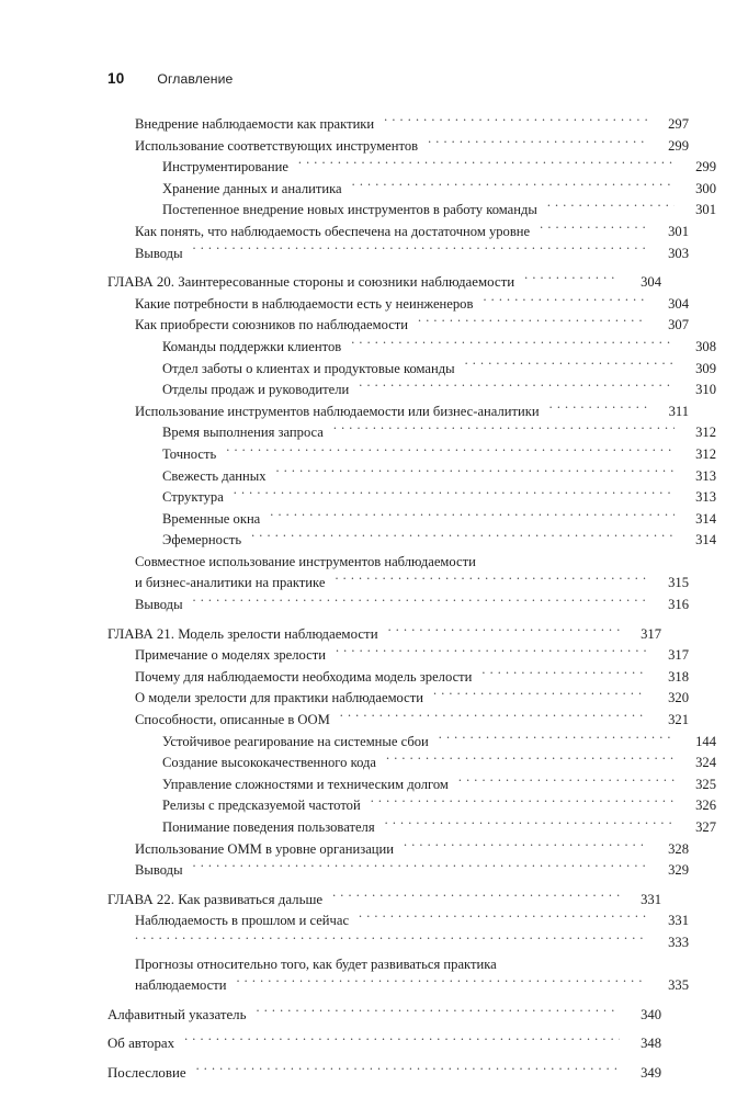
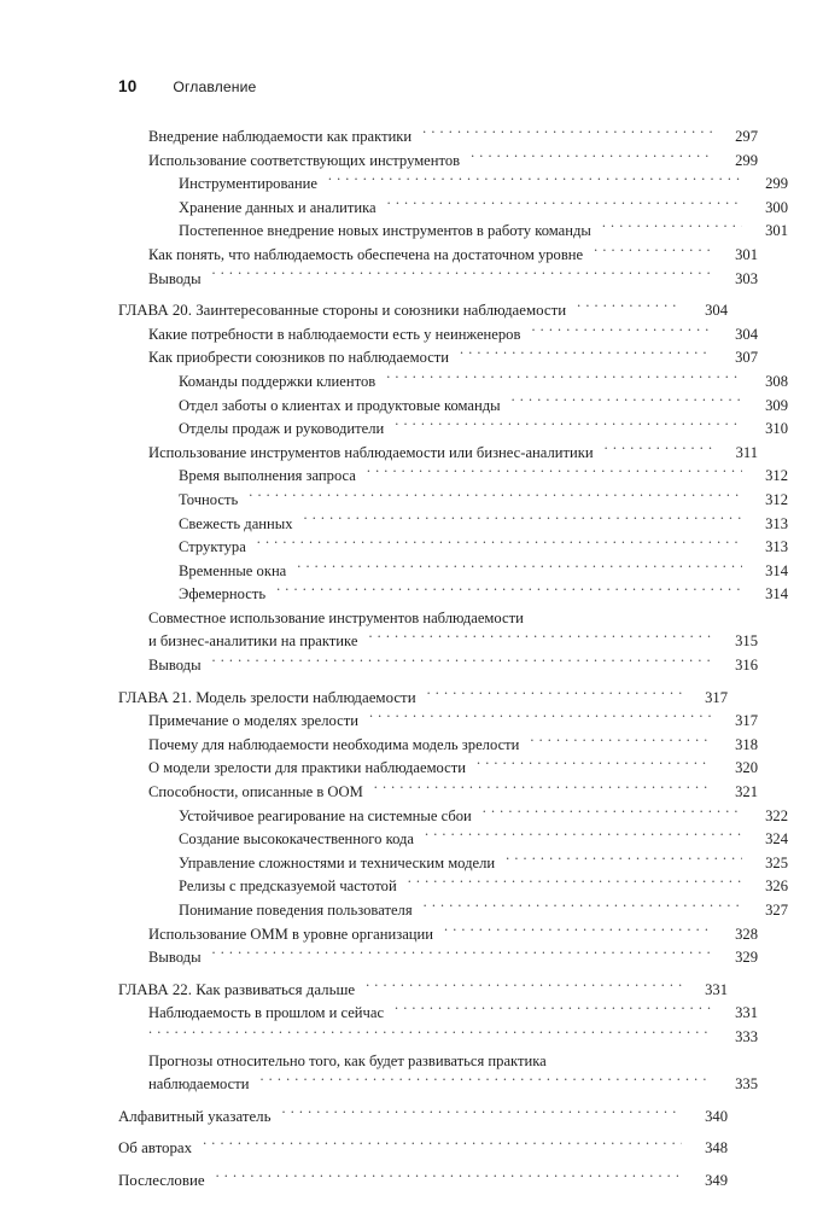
  10
  Оглавление
  Внедрение наблюдаемости как практики
  297
  Использование соответствующих инструментов
  299
  Инструментирование
  299
  Хранение данных и аналитика
  300
  Постепенное внедрение новых инструментов в работу команды
  301
  Как понять, что наблюдаемость обеспечена на достаточном уровне
  301
  Выводы
  303
  ГЛАВА 20. Заинтересованные стороны и союзники наблюдаемости
  304
  Какие потребности в наблюдаемости есть у неинженеров
  304
  Как приобрести союзников по наблюдаемости
  307
  Команды поддержки клиентов
  308
  Отдел заботы о клиентах и продуктовые команды
  309
  Отделы продаж и руководители
  310
  Использование инструментов наблюдаемости или бизнес-аналитики
  311
  Время выполнения запроса
  312
  Точность
  312
  Свежесть данных
  313
  Структура
  313
  Временные окна
  314
  Эфемерность
  314
  Совместное использование инструментов наблюдаемости
  и бизнес-аналитики на практике
  315
  Выводы
  316
  ГЛАВА 21. Модель зрелости наблюдаемости
  317
  Примечание о моделях зрелости
  317
  Почему для наблюдаемости необходима модель зрелости
  318
  О модели зрелости для практики наблюдаемости
  320
  Способности, описанные в OOM
  321
  Устойчивое реагирование на системные сбои
- 144
+ 322
  Создание высококачественного кода
  324
- Управление сложностями и техническим долгом
+ Управление сложностями и техническим модели
  325
  Релизы с предсказуемой частотой
  326
  Понимание поведения пользователя
  327
  Использование OMM в уровне организации
  328
  Выводы
  329
  ГЛАВА 22. Как развиваться дальше
  331
  Наблюдаемость в прошлом и сейчас
  331
  333
  Прогнозы относительно того, как будет развиваться практика
  наблюдаемости
  335
  Алфавитный указатель
  340
  Об авторах
  348
  Послесловие
  349
